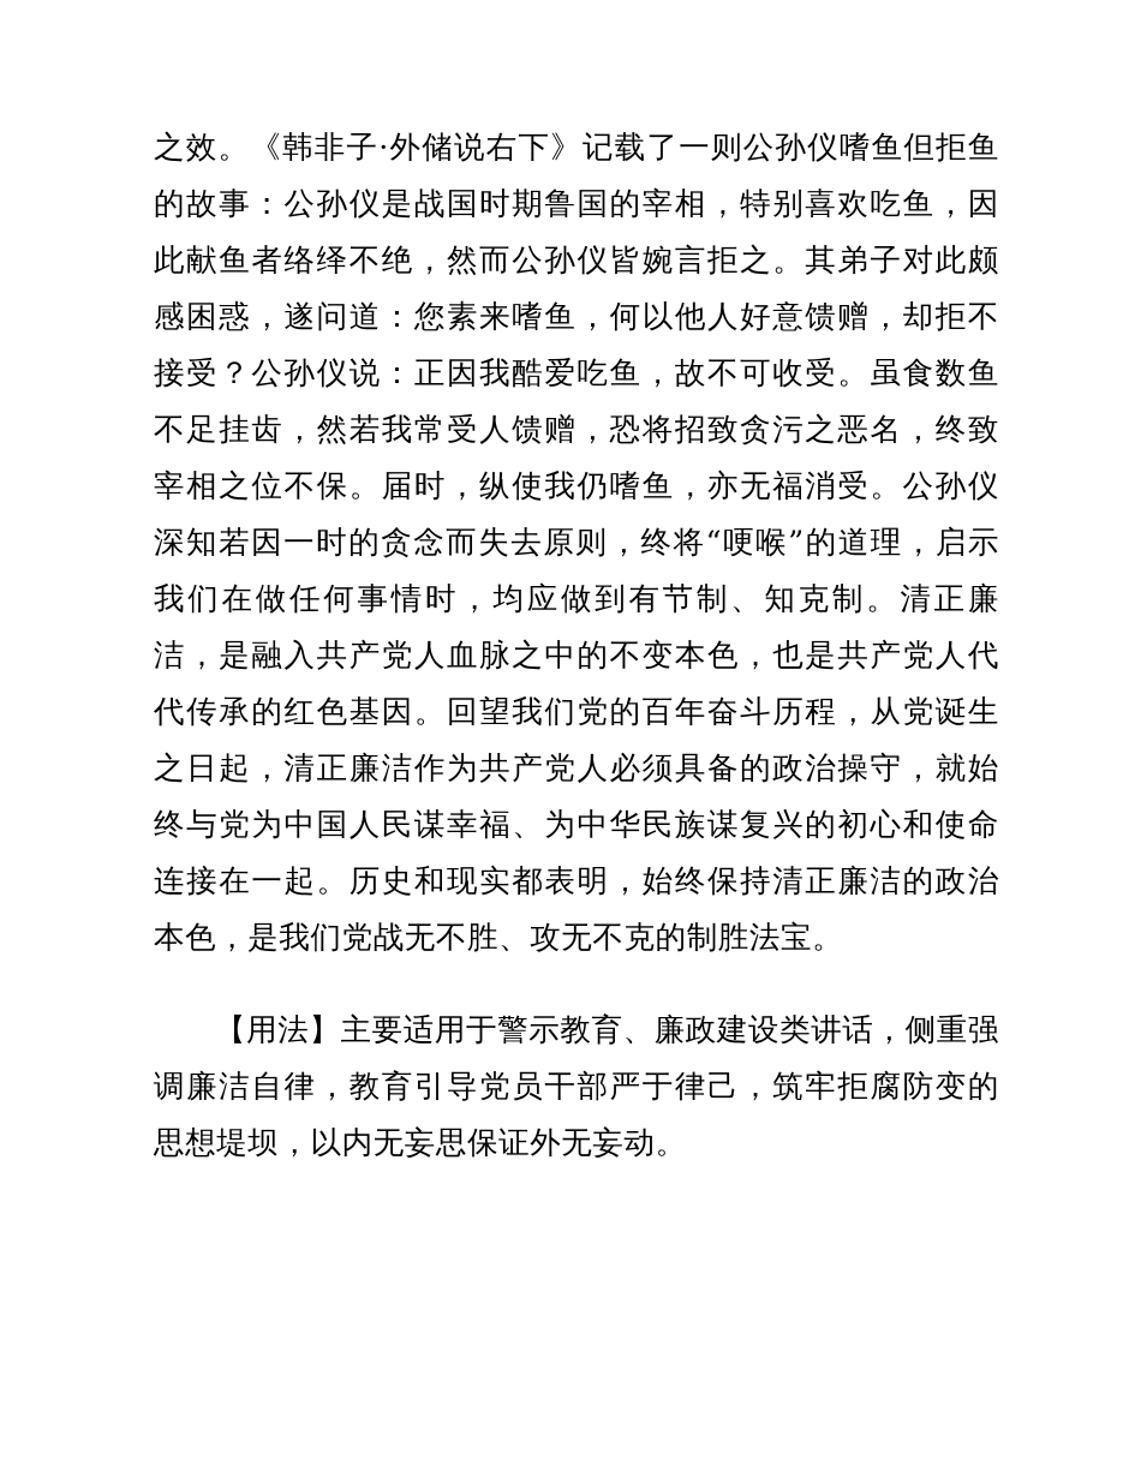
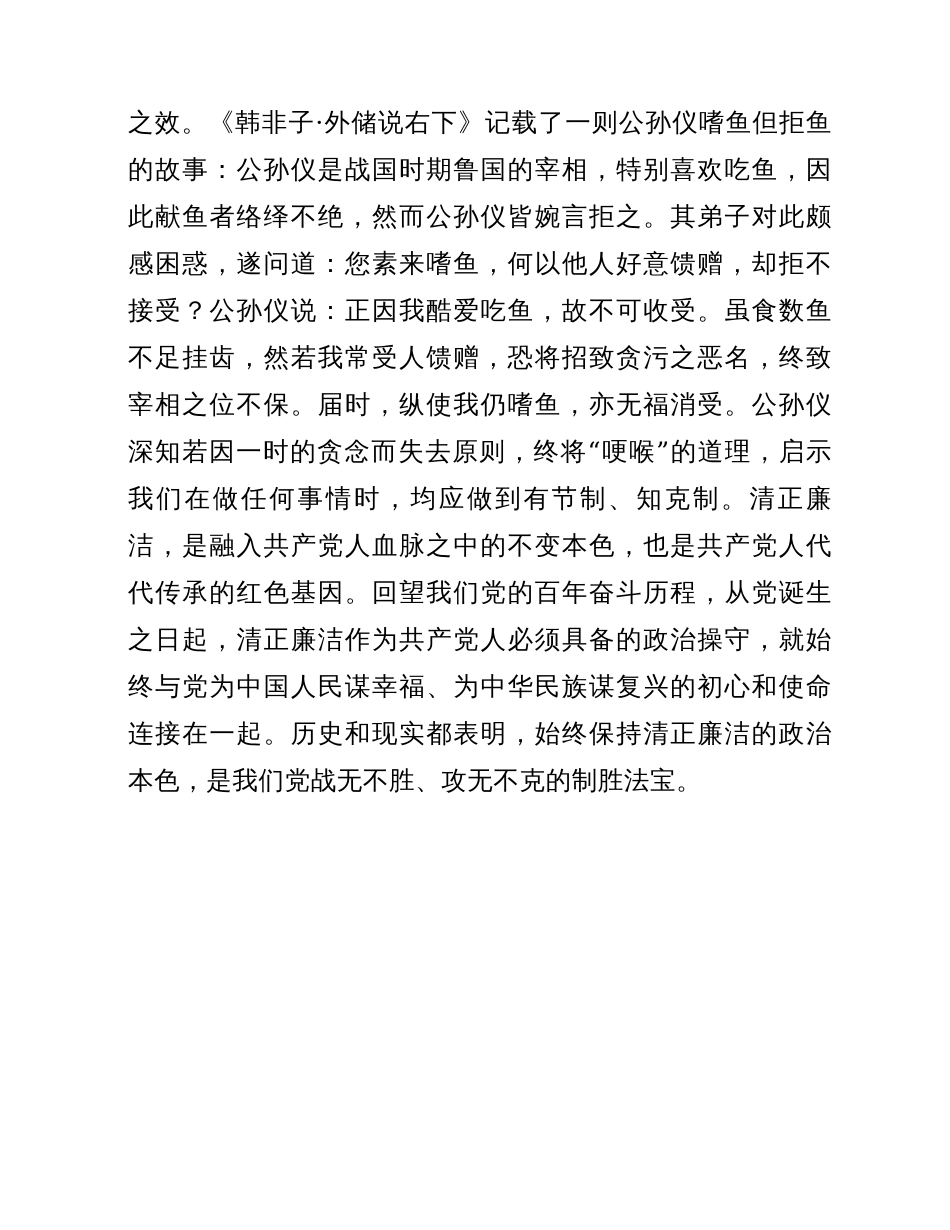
  之效。《韩非子·外储说右下》记载了一则公孙仪嗜鱼但拒鱼的故事：公孙仪是战国时期鲁国的宰相，特别喜欢吃鱼，因此献鱼者络绎不绝，然而公孙仪皆婉言拒之。其弟子对此颇感困惑，遂问道：您素来嗜鱼，何以他人好意馈赠，却拒不接受？公孙仪说：正因我酷爱吃鱼，故不可收受。虽食数鱼不足挂齿，然若我常受人馈赠，恐将招致贪污之恶名，终致宰相之位不保。届时，纵使我仍嗜鱼，亦无福消受。公孙仪深知若因一时的贪念而失去原则，终将“哽喉”的道理，启示我们在做任何事情时，均应做到有节制、知克制。清正廉洁，是融入共产党人血脉之中的不变本色，也是共产党人代代传承的红色基因。回望我们党的百年奋斗历程，从党诞生之日起，清正廉洁作为共产党人必须具备的政治操守，就始终与党为中国人民谋幸福、为中华民族谋复兴的初心和使命连接在一起。历史和现实都表明，始终保持清正廉洁的政治本色，是我们党战无不胜、攻无不克的制胜法宝。
- 【用法】主要适用于警示教育、廉政建设类讲话，侧重强调廉洁自律，教育引导党员干部严于律己，筑牢拒腐防变的思想堤坝，以内无妄思保证外无妄动。
